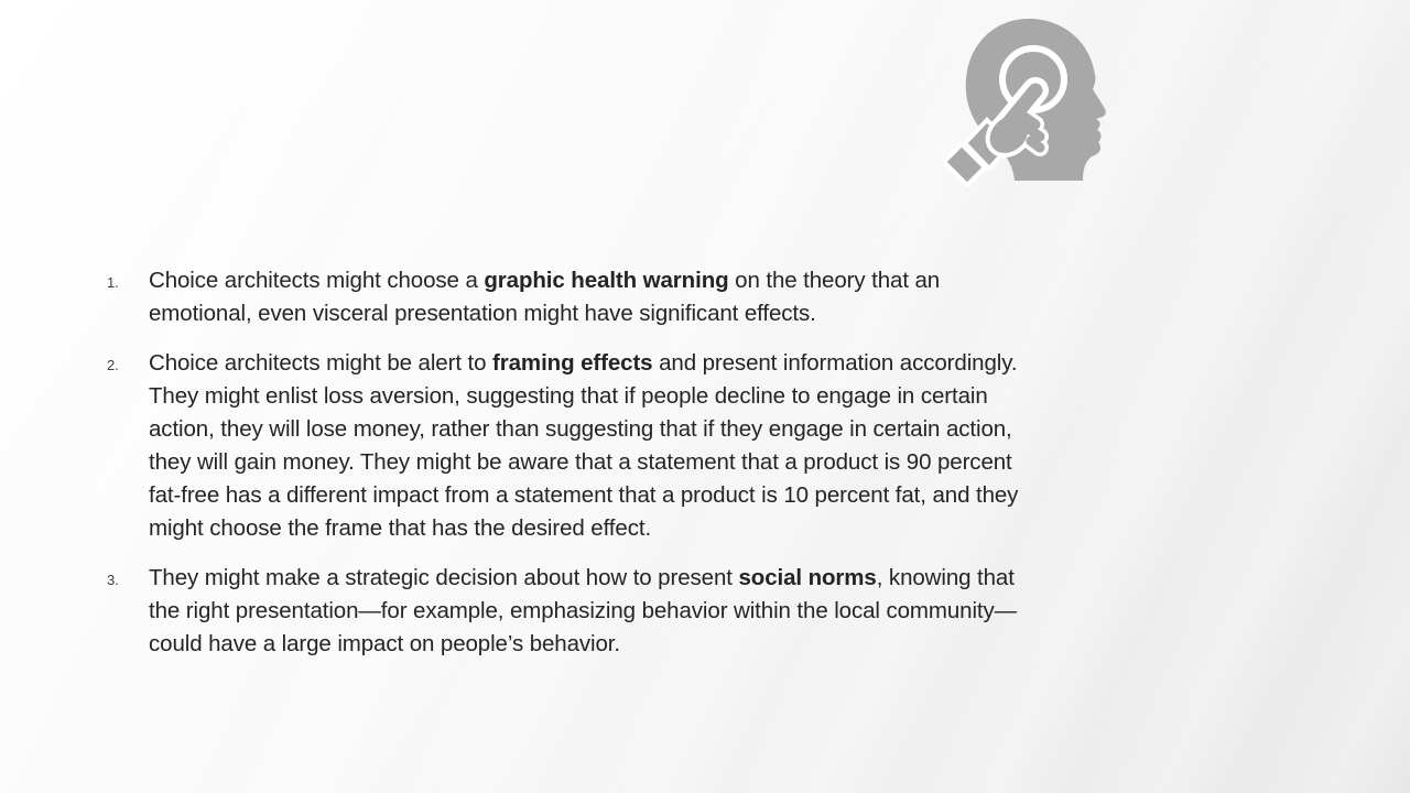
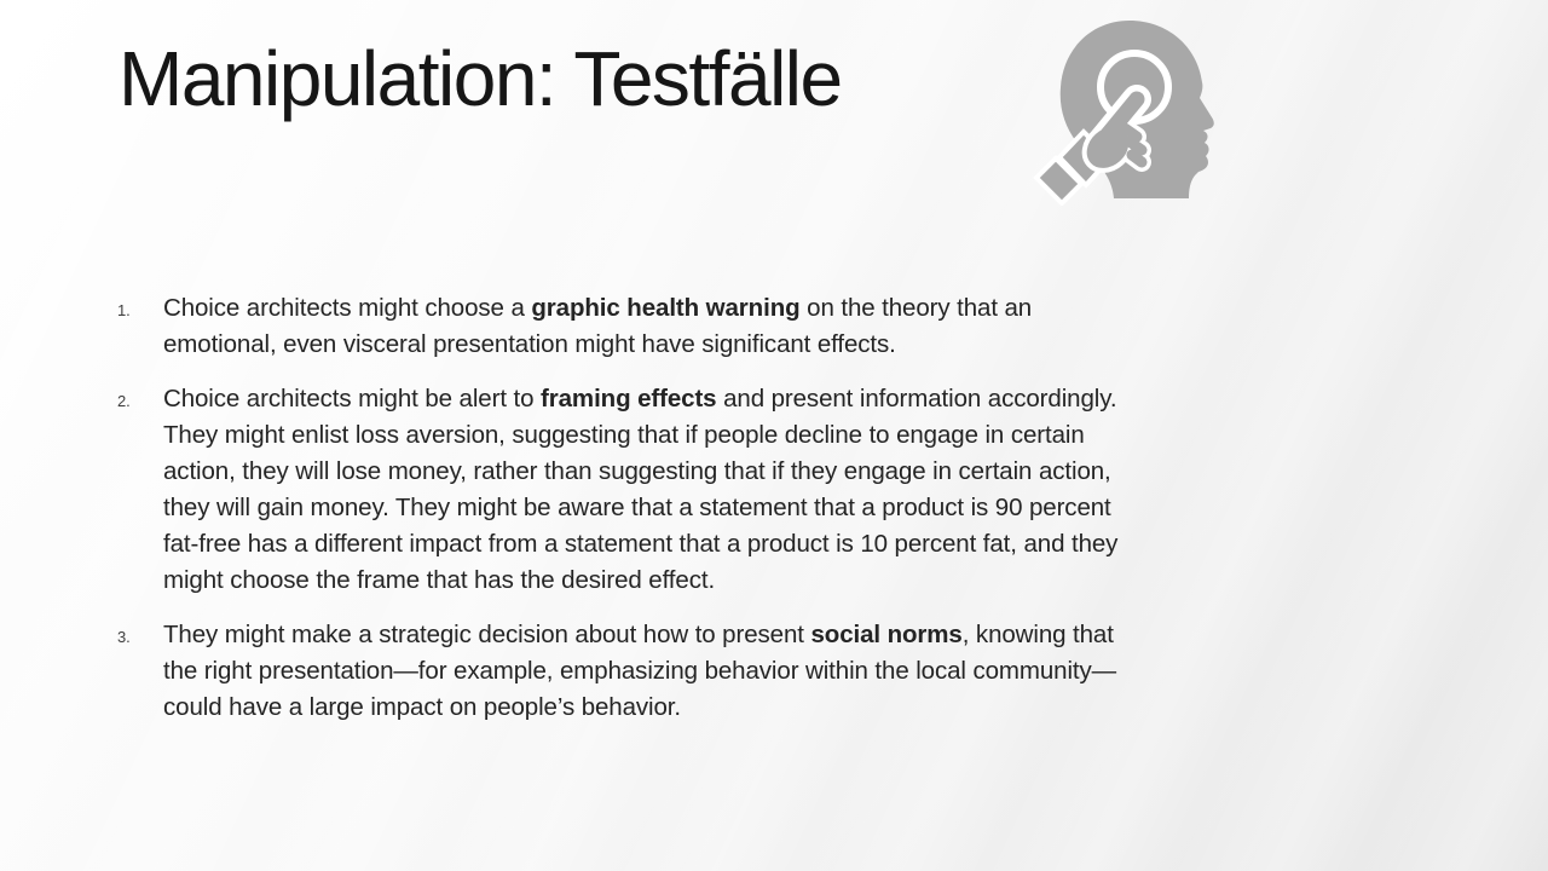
+ Manipulation: Testfälle
  1.
  Choice architects might choose a graphic health warning on the theory that an emotional, even visceral presentation might have significant effects.
  2.
  Choice architects might be alert to framing effects and present information accordingly. They might enlist loss aversion, suggesting that if people decline to engage in certain action, they will lose money, rather than suggesting that if they engage in certain action, they will gain money. They might be aware that a statement that a product is 90 percent fat-free has a different impact from a statement that a product is 10 percent fat, and they might choose the frame that has the desired effect.
  3.
  They might make a strategic decision about how to present social norms, knowing that the right presentation—for example, emphasizing behavior within the local community—could have a large impact on people’s behavior.
